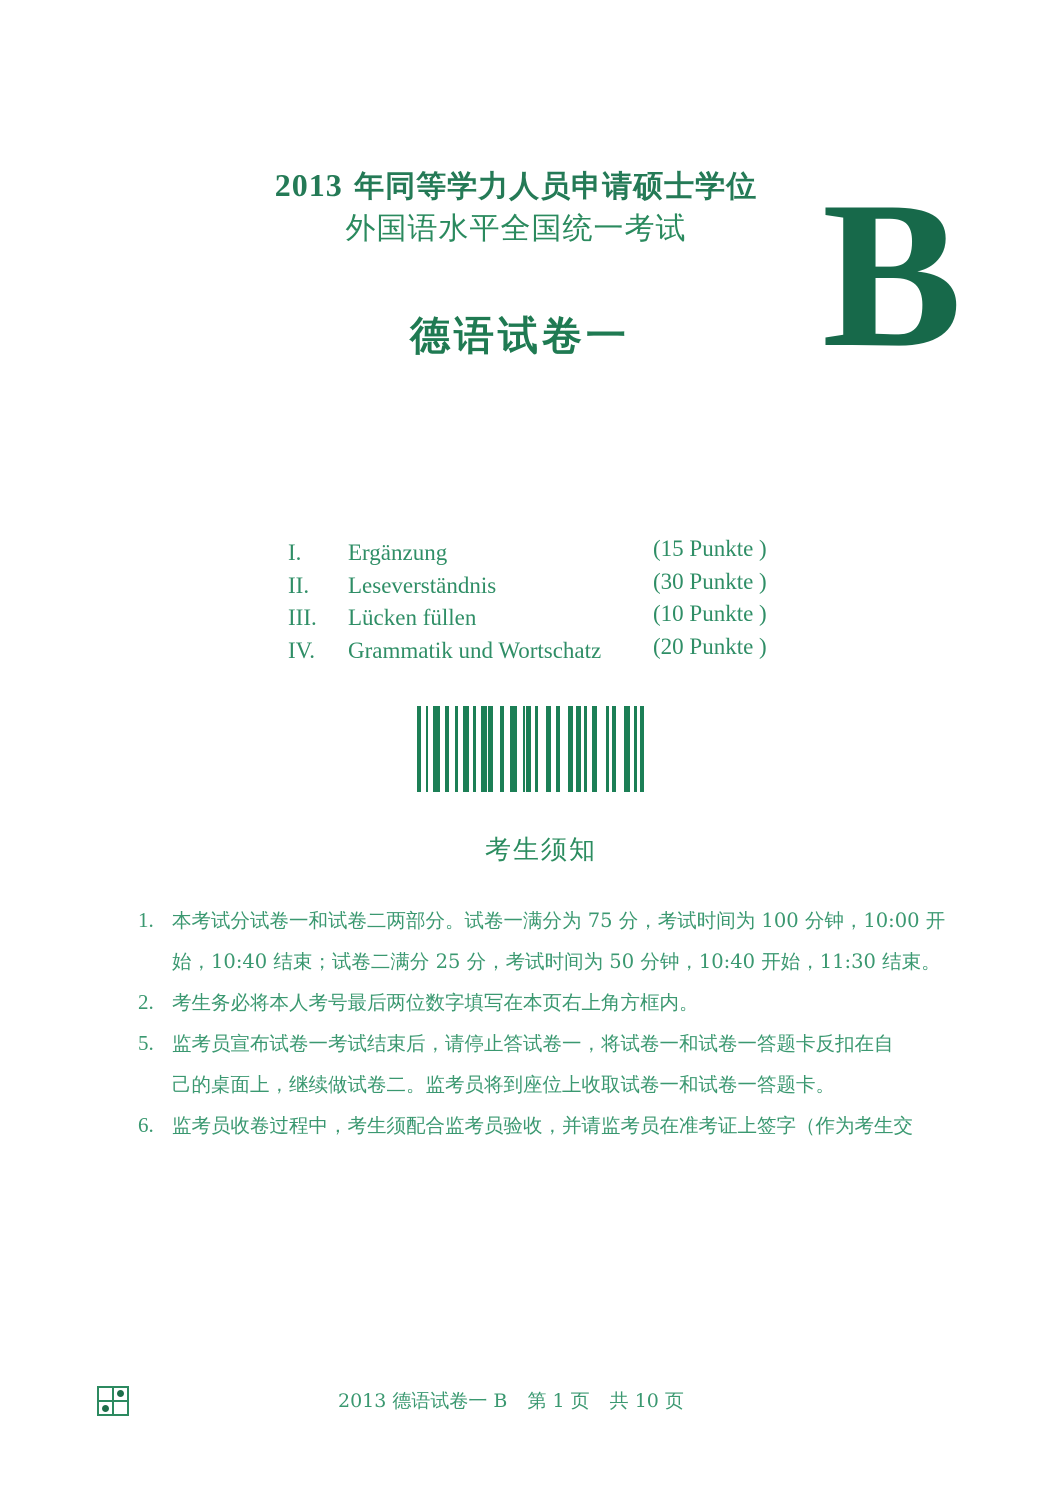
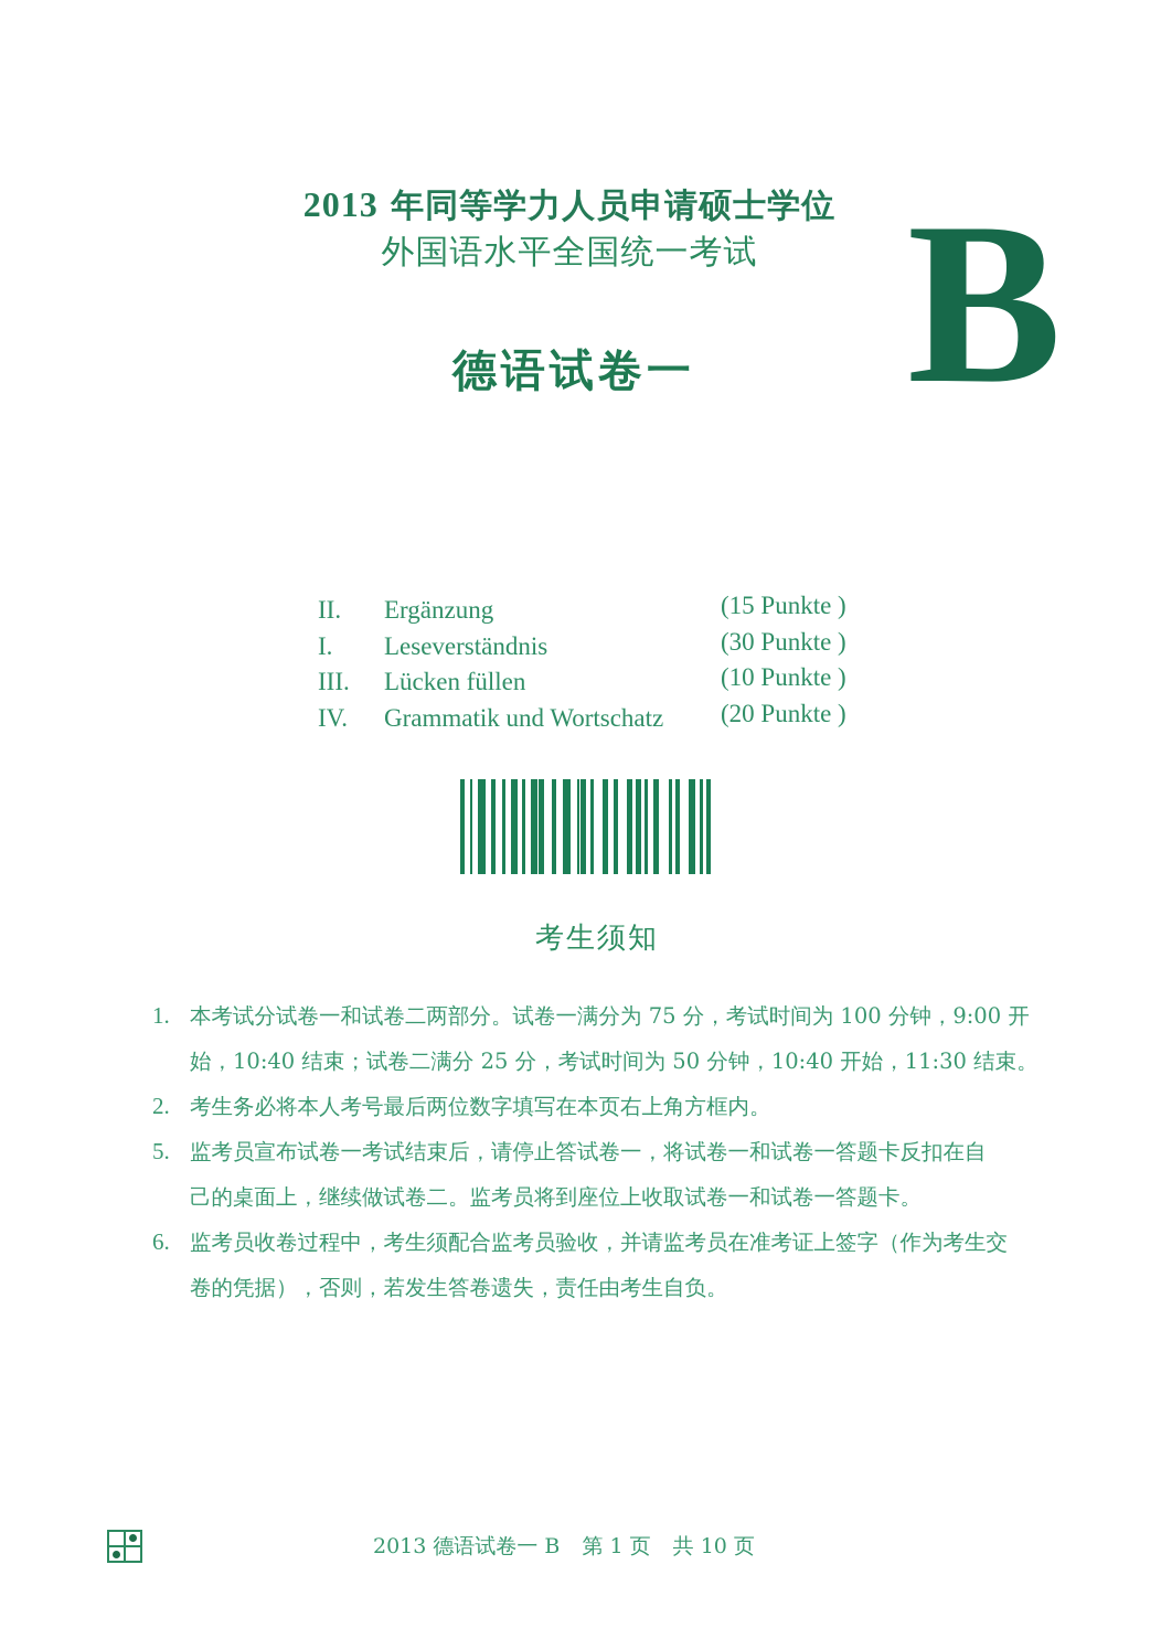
  2013 年同等学力人员申请硕士学位
  外国语水平全国统一考试
  德语试卷一
  B
- I.
+ II.
  Ergänzung
  (15 Punkte )
- II.
+ I.
  Leseverständnis
  (30 Punkte )
  III.
  Lücken füllen
  (10 Punkte )
  IV.
  Grammatik und Wortschatz
  (20 Punkte )
  考生须知
  1.
- 本考试分试卷一和试卷二两部分。试卷一满分为 75 分，考试时间为 100 分钟，10:00 开
+ 本考试分试卷一和试卷二两部分。试卷一满分为 75 分，考试时间为 100 分钟，9:00 开
  始，10:40 结束；试卷二满分 25 分，考试时间为 50 分钟，10:40 开始，11:30 结束。
  2.
  考生务必将本人考号最后两位数字填写在本页右上角方框内。
  5.
  监考员宣布试卷一考试结束后，请停止答试卷一，将试卷一和试卷一答题卡反扣在自
  己的桌面上，继续做试卷二。监考员将到座位上收取试卷一和试卷一答题卡。
  6.
  监考员收卷过程中，考生须配合监考员验收，并请监考员在准考证上签字（作为考生交
+ 卷的凭据），否则，若发生答卷遗失，责任由考生自负。
  2013 德语试卷一 B 第 1 页 共 10 页
